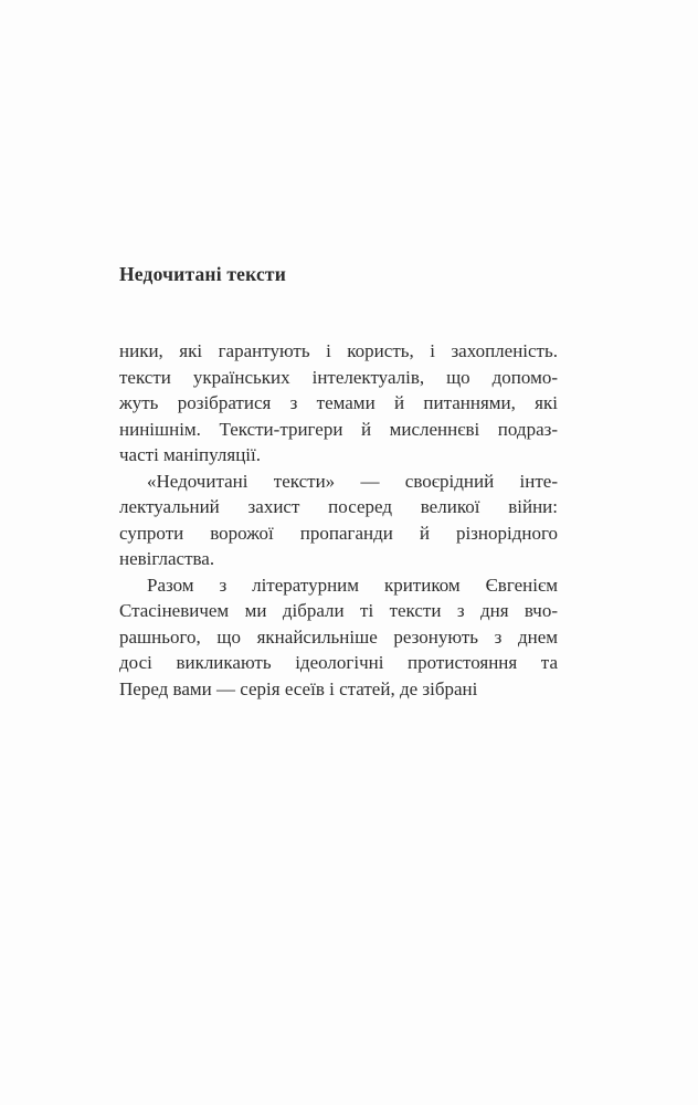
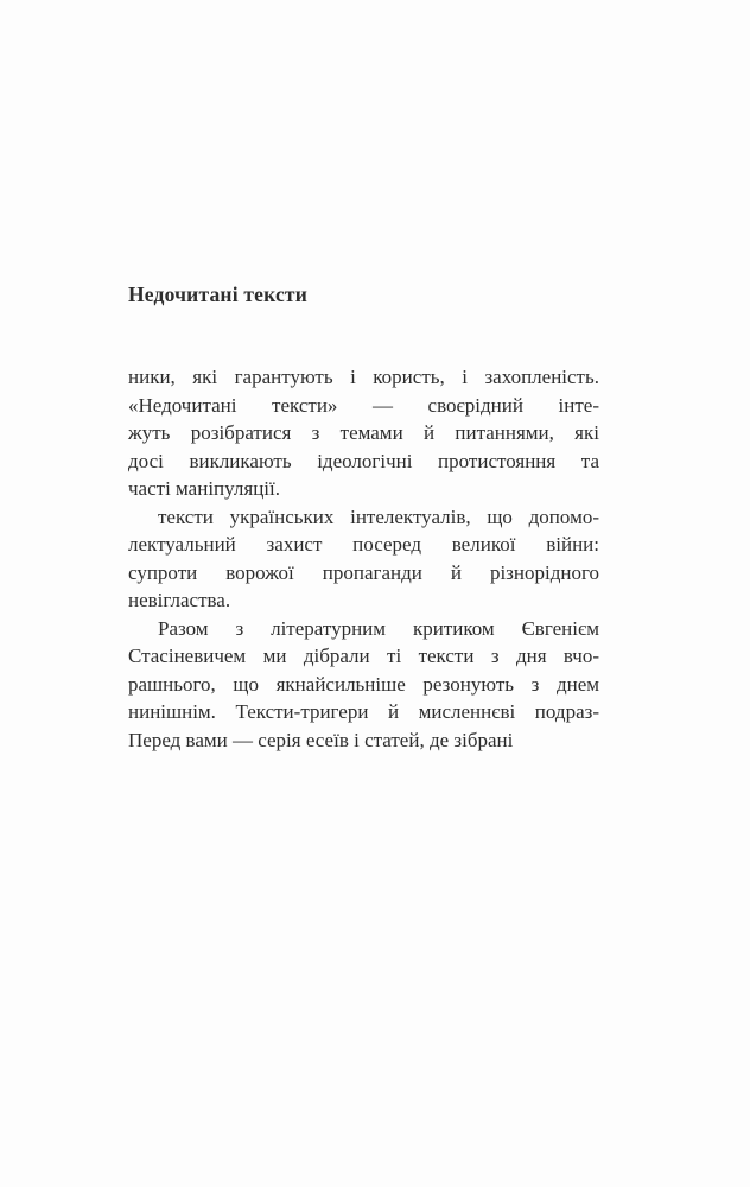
  Недочитані тексти
  ники, які гарантують і користь, і захопленість.
- тексти українських інтелектуалів, що допомо-
+ «Недочитані тексти» — своєрідний інте-
  жуть розібратися з темами й питаннями, які
- нинішнім. Тексти-тригери й мисленнєві подраз-
+ досі викликають ідеологічні протистояння та
  часті маніпуляції.
- «Недочитані тексти» — своєрідний інте-
+ тексти українських інтелектуалів, що допомо-
  лектуальний захист посеред великої війни:
  супроти ворожої пропаганди й різнорідного
  невігластва.
  Разом з літературним критиком Євгенієм
  Стасіневичем ми дібрали ті тексти з дня вчо-
  рашнього, що якнайсильніше резонують з днем
- досі викликають ідеологічні протистояння та
+ нинішнім. Тексти-тригери й мисленнєві подраз-
  Перед вами — серія есеїв і статей, де зібрані
